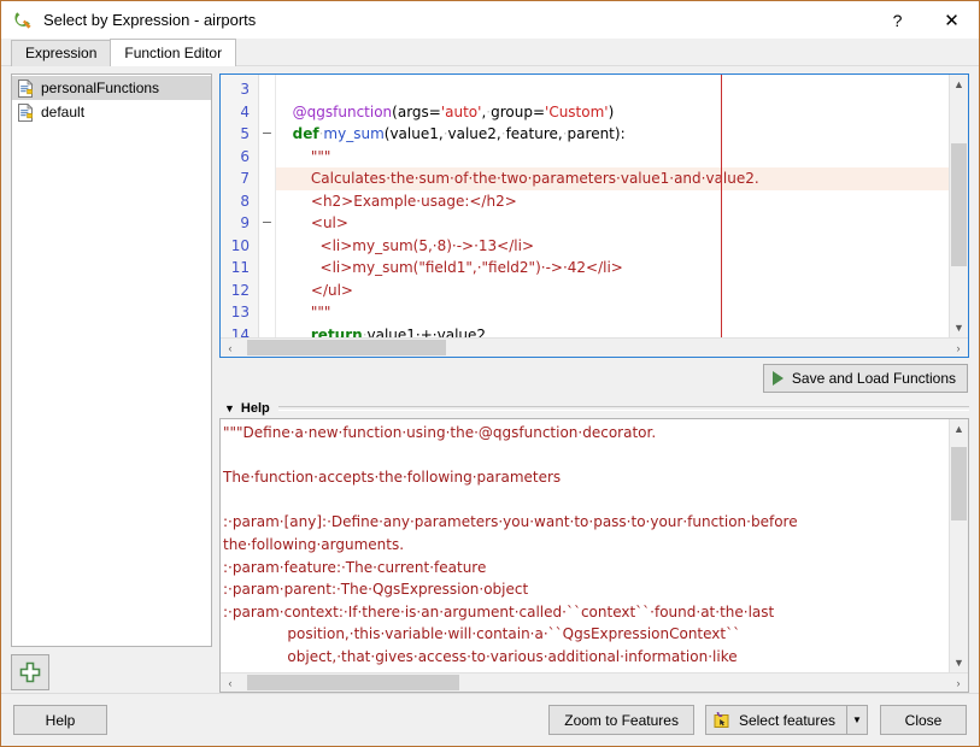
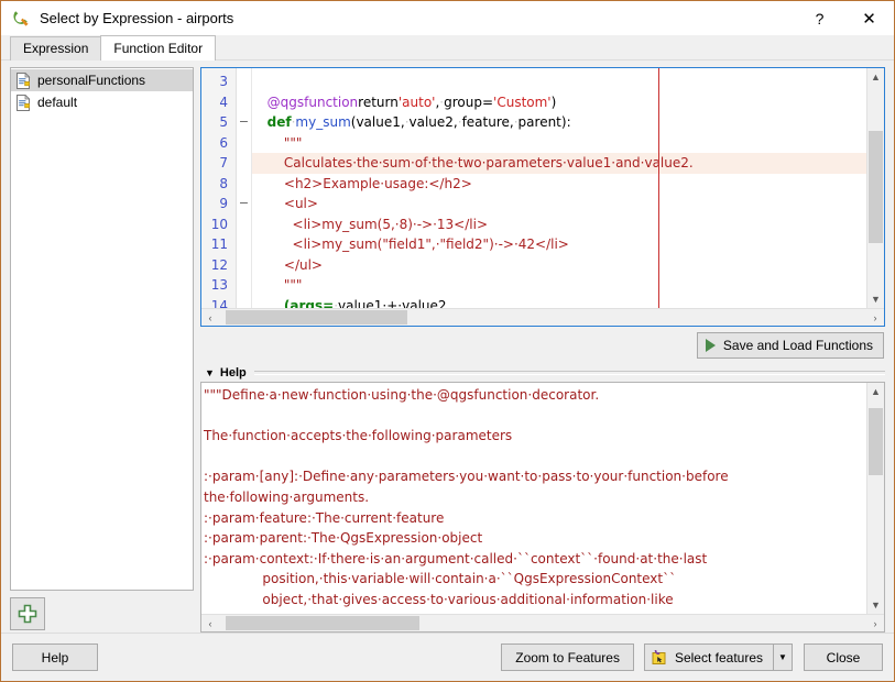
  Select by Expression - airports
  ?
  ✕
  Expression
  Function Editor
  personalFunctions
  default
  3
  4
  5
  6
  7
  8
  9
  10
  11
  12
  13
  14
  −
  −
- @qgsfunction(args='auto',·group='Custom')
+ @qgsfunctionreturn'auto',·group='Custom')
  def·my_sum(value1,·value2,·feature,·parent):
  """
  Calculates·the·sum·of·the·two·parameters·value1·and·value2.
  <h2>Example·usage:</h2>
  <ul>
  <li>my_sum(5,·8)·->·13</li>
  <li>my_sum("field1",·"field2")·->·42</li>
  </ul>
  """
- return·value1·+·value2
+ (args=·value1·+·value2
  ▲
  ▼
  ‹
  ›
  Save and Load Functions
  ▼
  Help
  """Define·a·new·function·using·the·@qgsfunction·decorator.
  The·function·accepts·the·following·parameters
  :·param·[any]:·Define·any·parameters·you·want·to·pass·to·your·function·before
  the·following·arguments.
  :·param·feature:·The·current·feature
  :·param·parent:·The·QgsExpression·object
  :·param·context:·If·there·is·an·argument·called·``context``·found·at·the·last
  position,·this·variable·will·contain·a·``QgsExpressionContext``
  object,·that·gives·access·to·various·additional·information·like
  ▲
  ▼
  ‹
  ›
  Help
  Zoom to Features
  Select features
  ▼
  Close
